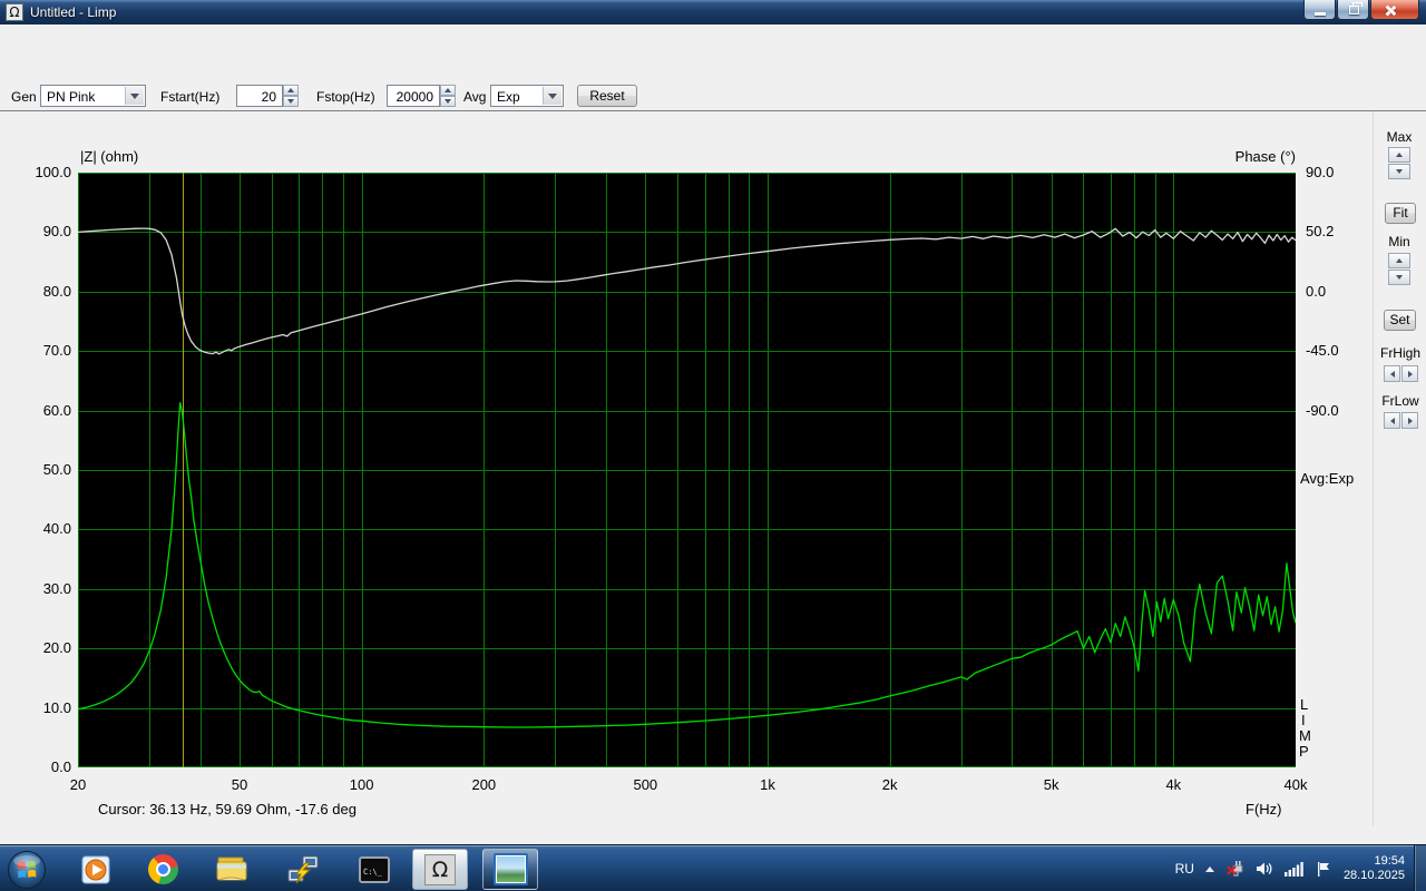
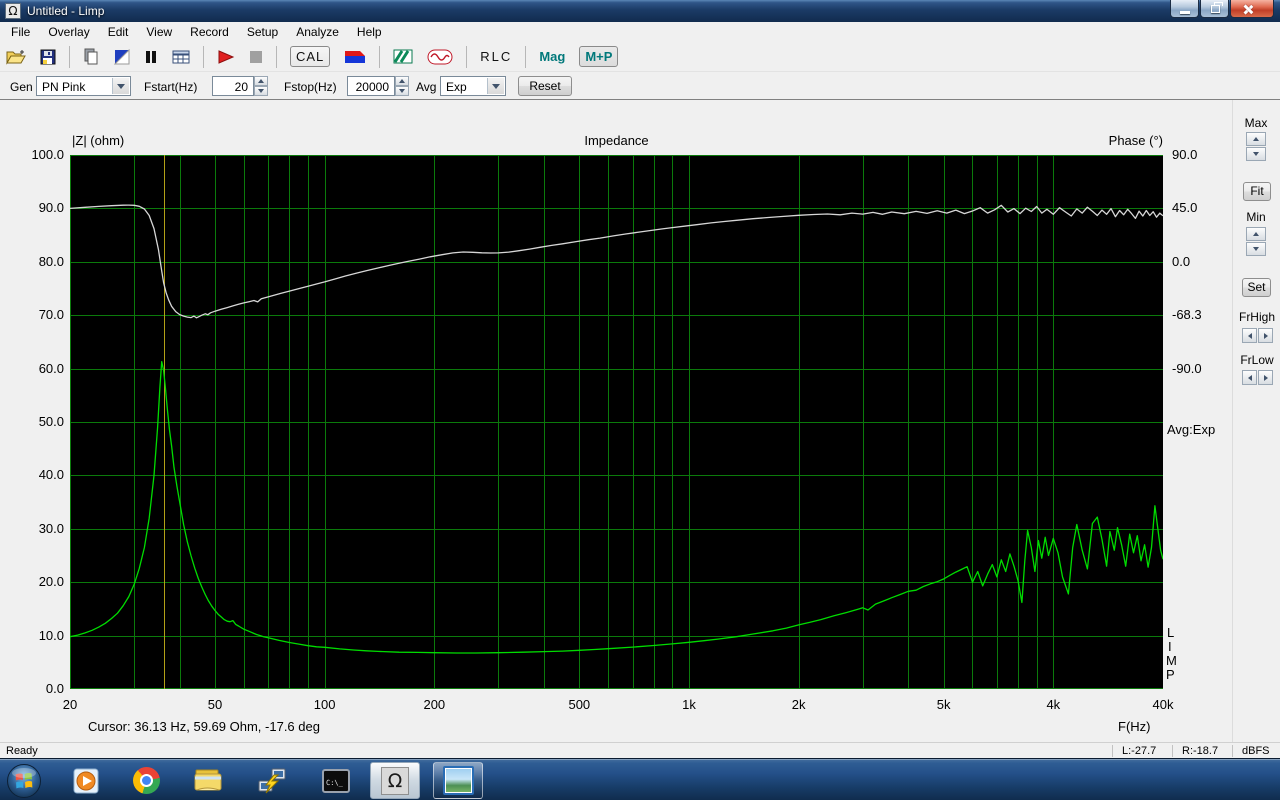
  Ω
  Untitled - Limp
+ File
+ Overlay
+ Edit
+ View
+ Record
+ Setup
+ Analyze
+ Help
+ CAL
+ RLC
+ Mag
+ M+P
  Gen
  PN Pink
  Fstart(Hz)
  20
  Fstop(Hz)
  20000
  Avg
  Exp
  Reset
  |Z| (ohm)
+ Impedance
  Phase (°)
  100.0
  90.0
  80.0
  70.0
  60.0
  50.0
  40.0
  30.0
  20.0
  10.0
  0.0
  90.0
- 50.2
+ 45.0
  0.0
- -45.0
+ -68.3
  -90.0
  20
  50
  100
  200
  500
  1k
  2k
  5k
  4k
  40k
  Avg:Exp
  L
  I
  M
  P
  F(Hz)
  Cursor: 36.13 Hz, 59.69 Ohm, -17.6 deg
  Max
  Fit
  Min
  Set
  FrHigh
  FrLow
+ Ready
+ L:-27.7
+ R:-18.7
+ dBFS
  C:\_
  Ω
- RU
- 19:54
- 28.10.2025
